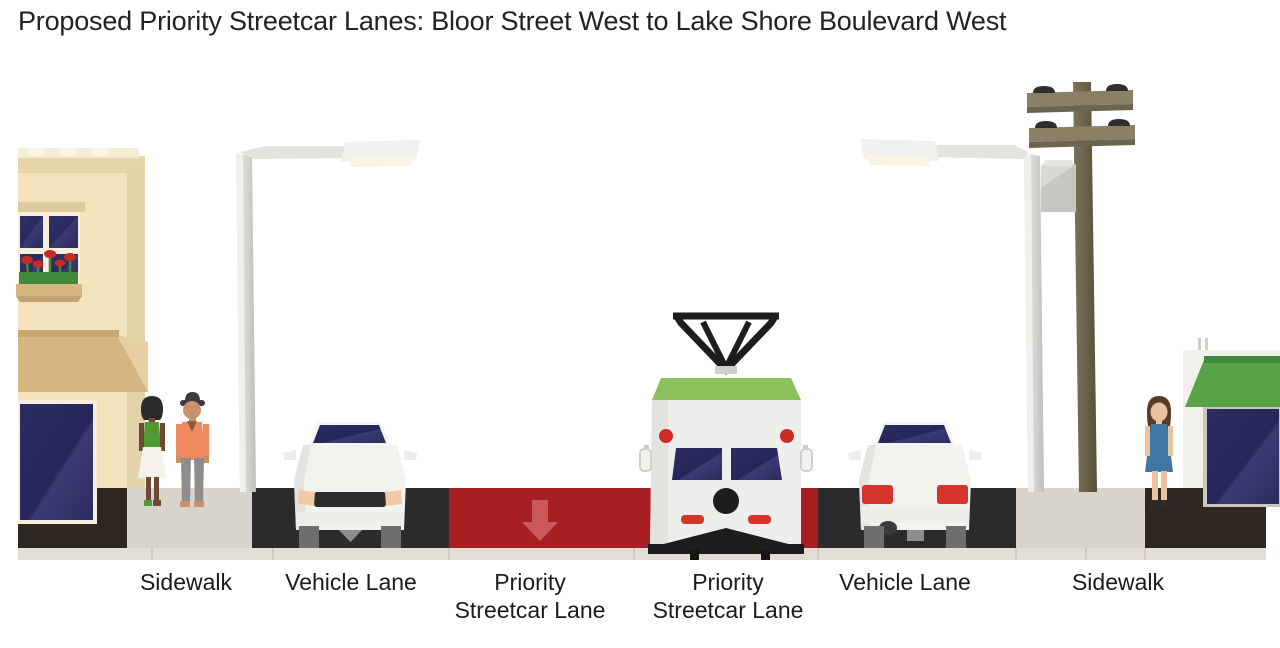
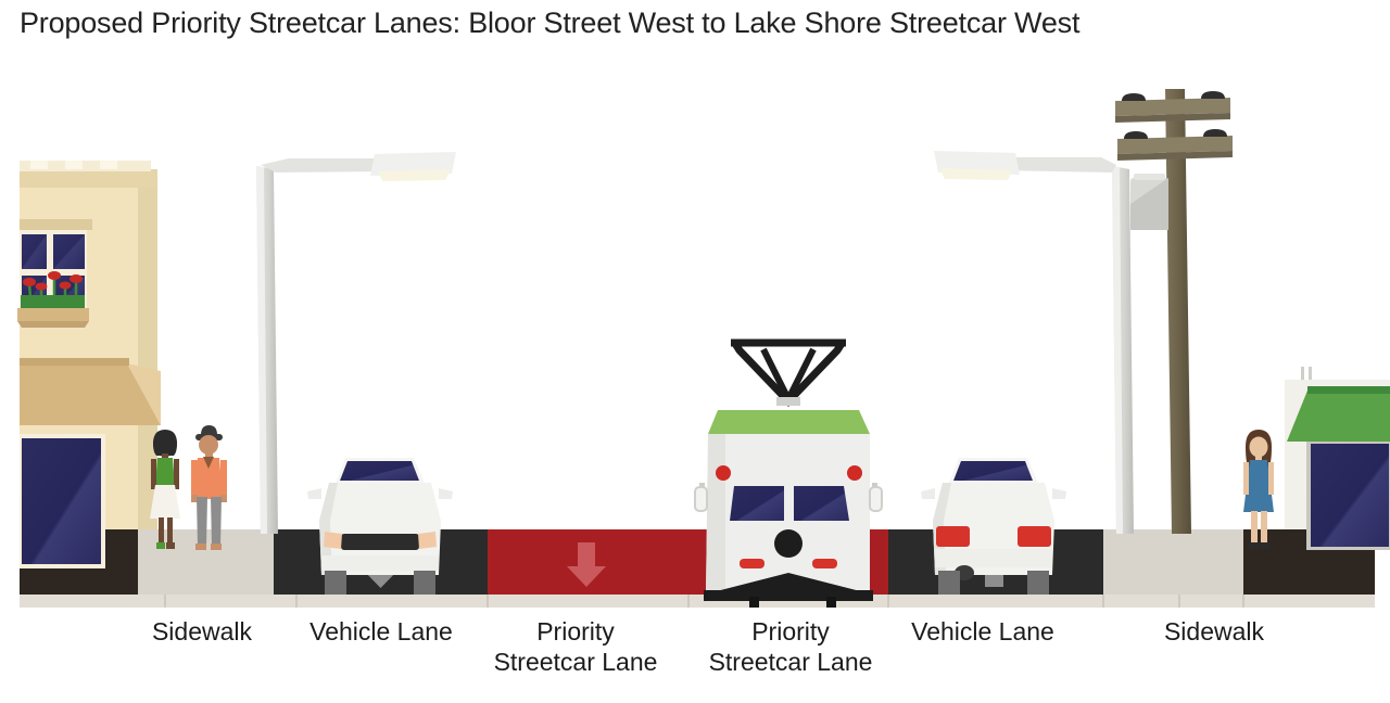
- Proposed Priority Streetcar Lanes: Bloor Street West to Lake Shore Boulevard West
+ Proposed Priority Streetcar Lanes: Bloor Street West to Lake Shore Streetcar West
  Sidewalk
  Vehicle Lane
  Priority
  Streetcar Lane
  Priority
  Streetcar Lane
  Vehicle Lane
  Sidewalk
